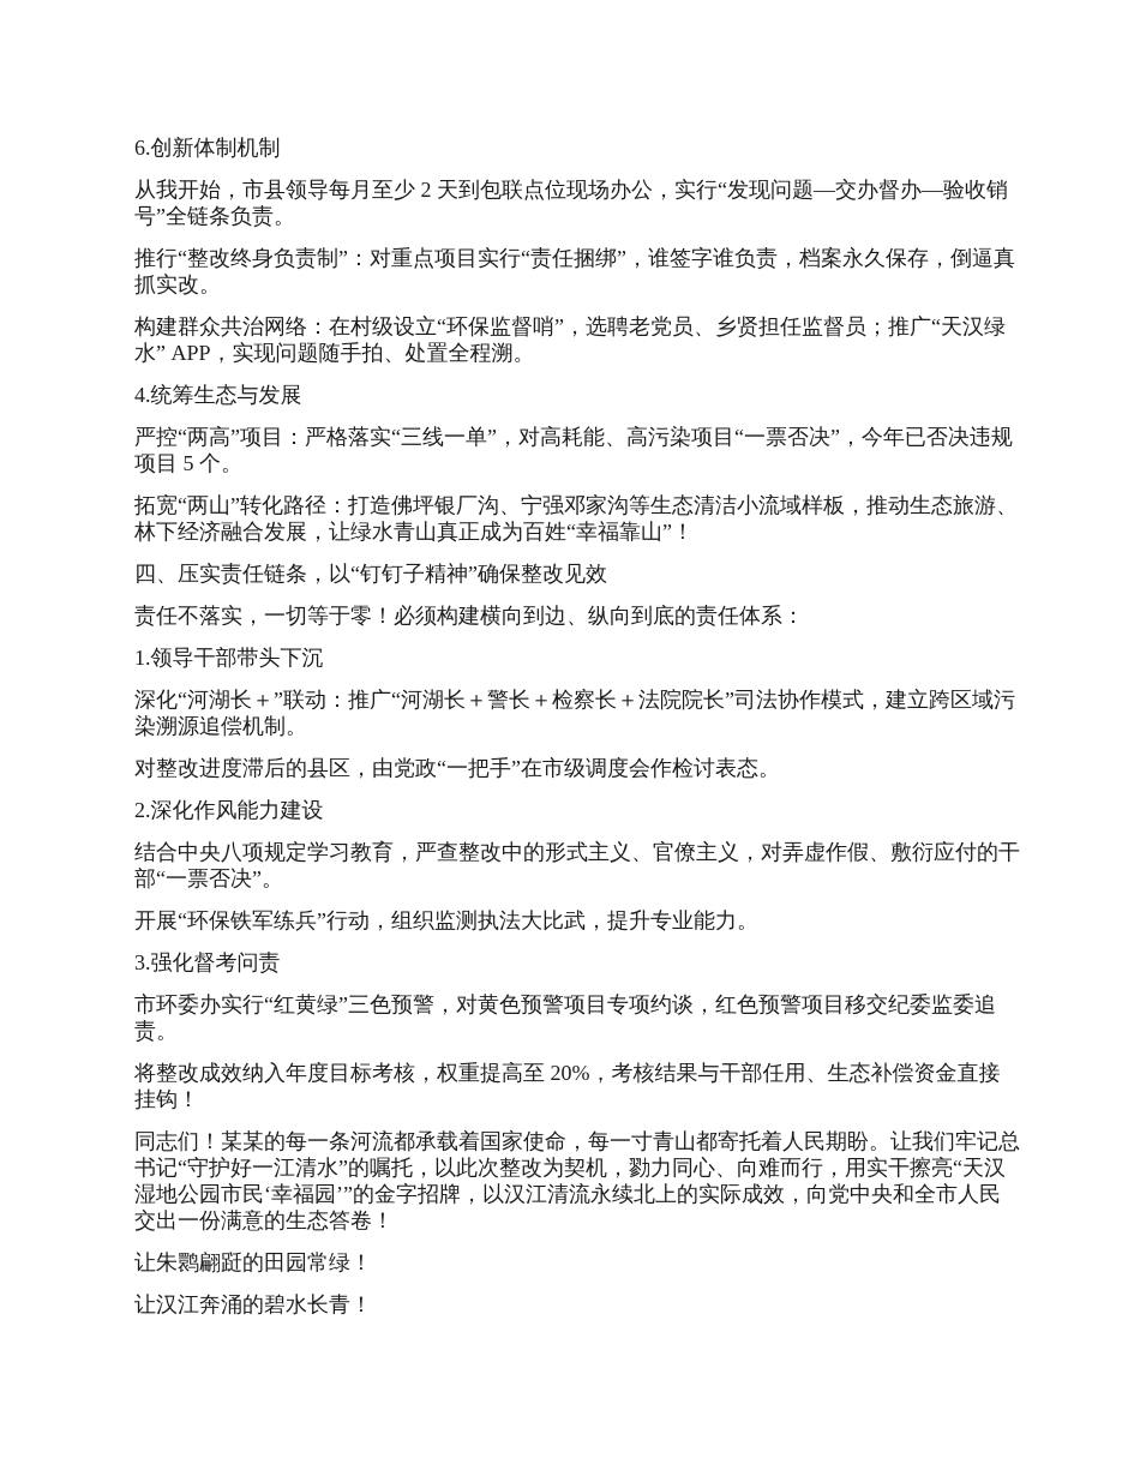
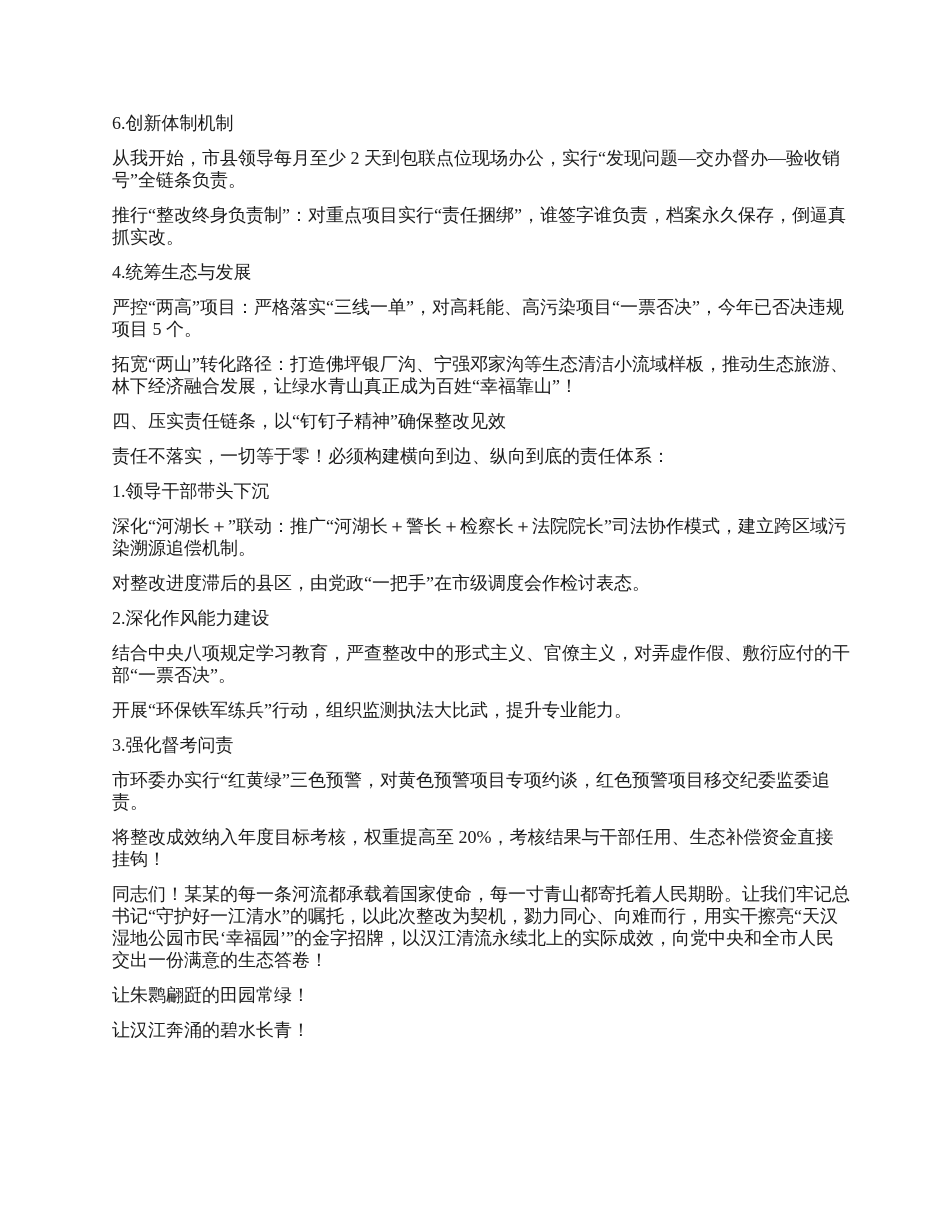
  6.创新体制机制
  从我开始，市县领导每月至少 2 天到包联点位现场办公，实行“发现问题—交办督办—验收销号”全链条负责。
  推行“整改终身负责制”：对重点项目实行“责任捆绑”，谁签字谁负责，档案永久保存，倒逼真抓实改。
- 构建群众共治网络：在村级设立“环保监督哨”，选聘老党员、乡贤担任监督员；推广“天汉绿水” APP，实现问题随手拍、处置全程溯。
  4.统筹生态与发展
  严控“两高”项目：严格落实“三线一单”，对高耗能、高污染项目“一票否决”，今年已否决违规项目 5 个。
  拓宽“两山”转化路径：打造佛坪银厂沟、宁强邓家沟等生态清洁小流域样板，推动生态旅游、林下经济融合发展，让绿水青山真正成为百姓“幸福靠山”！
  四、压实责任链条，以“钉钉子精神”确保整改见效
  责任不落实，一切等于零！必须构建横向到边、纵向到底的责任体系：
  1.领导干部带头下沉
  深化“河湖长＋”联动：推广“河湖长＋警长＋检察长＋法院院长”司法协作模式，建立跨区域污染溯源追偿机制。
  对整改进度滞后的县区，由党政“一把手”在市级调度会作检讨表态。
  2.深化作风能力建设
  结合中央八项规定学习教育，严查整改中的形式主义、官僚主义，对弄虚作假、敷衍应付的干部“一票否决”。
  开展“环保铁军练兵”行动，组织监测执法大比武，提升专业能力。
  3.强化督考问责
  市环委办实行“红黄绿”三色预警，对黄色预警项目专项约谈，红色预警项目移交纪委监委追责。
  将整改成效纳入年度目标考核，权重提高至 20%，考核结果与干部任用、生态补偿资金直接挂钩！
  同志们！某某的每一条河流都承载着国家使命，每一寸青山都寄托着人民期盼。让我们牢记总书记“守护好一江清水”的嘱托，以此次整改为契机，勠力同心、向难而行，用实干擦亮“天汉湿地公园市民‘幸福园’”的金字招牌，以汉江清流永续北上的实际成效，向党中央和全市人民交出一份满意的生态答卷！
  让朱鹮翩跹的田园常绿！
  让汉江奔涌的碧水长青！
